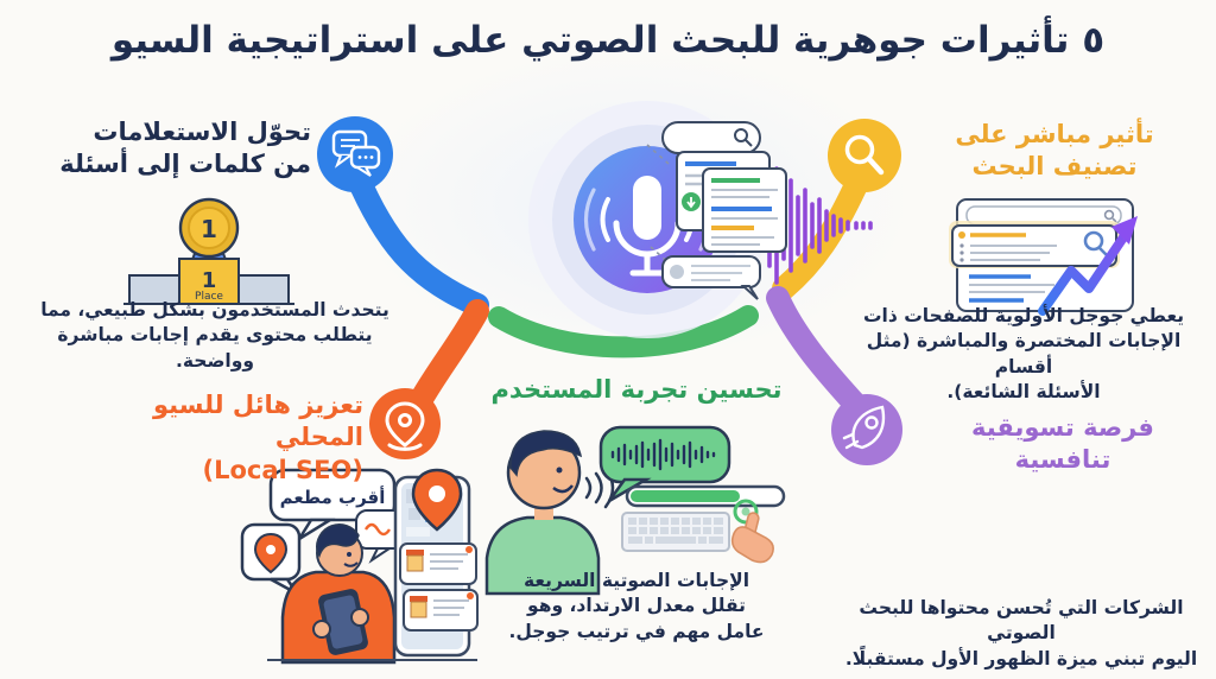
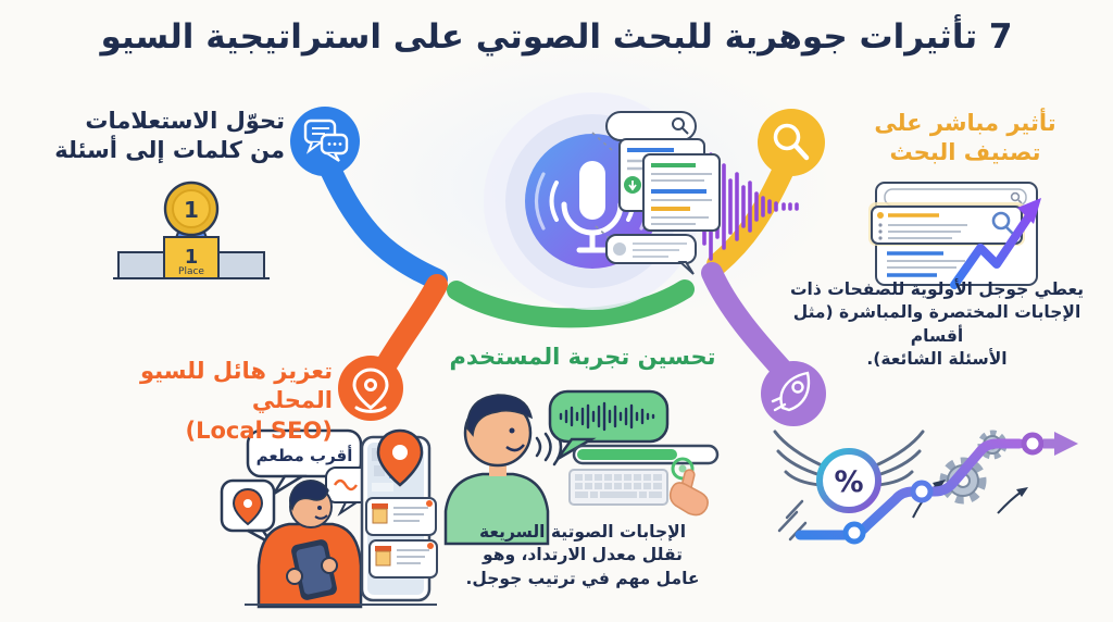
  1
  1
  Place
  أقرب مطعم
+ %
- ٥ تأثيرات جوهرية للبحث الصوتي على استراتيجية السيو
+ 7 تأثيرات جوهرية للبحث الصوتي على استراتيجية السيو
  تحوّل الاستعلامات
  من كلمات إلى أسئلة
- يتحدث المستخدمون بشكل طبيعي، مما
- يتطلب محتوى يقدم إجابات مباشرة
- وواضحة.
  تأثير مباشر على
  تصنيف البحث
  يعطي جوجل الأولوية للصفحات ذات
  الإجابات المختصرة والمباشرة (مثل أقسام
  الأسئلة الشائعة).
  تعزيز هائل للسيو المحلي
  (Local SEO)
  تحسين تجربة المستخدم
  الإجابات الصوتية السريعة
  تقلل معدل الارتداد، وهو
  عامل مهم في ترتيب جوجل.
- فرصة تسويقية تنافسية
- الشركات التي تُحسن محتواها للبحث الصوتي
- اليوم تبني ميزة الظهور الأول مستقبلًا.
